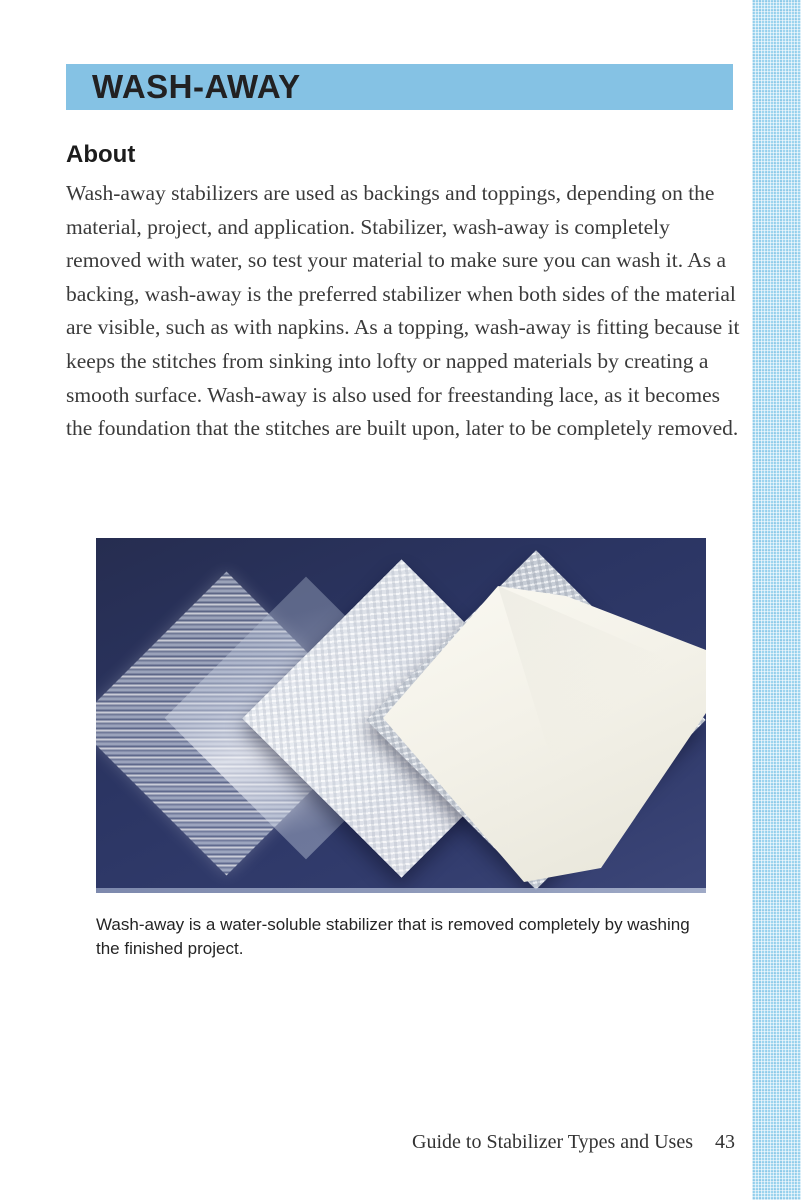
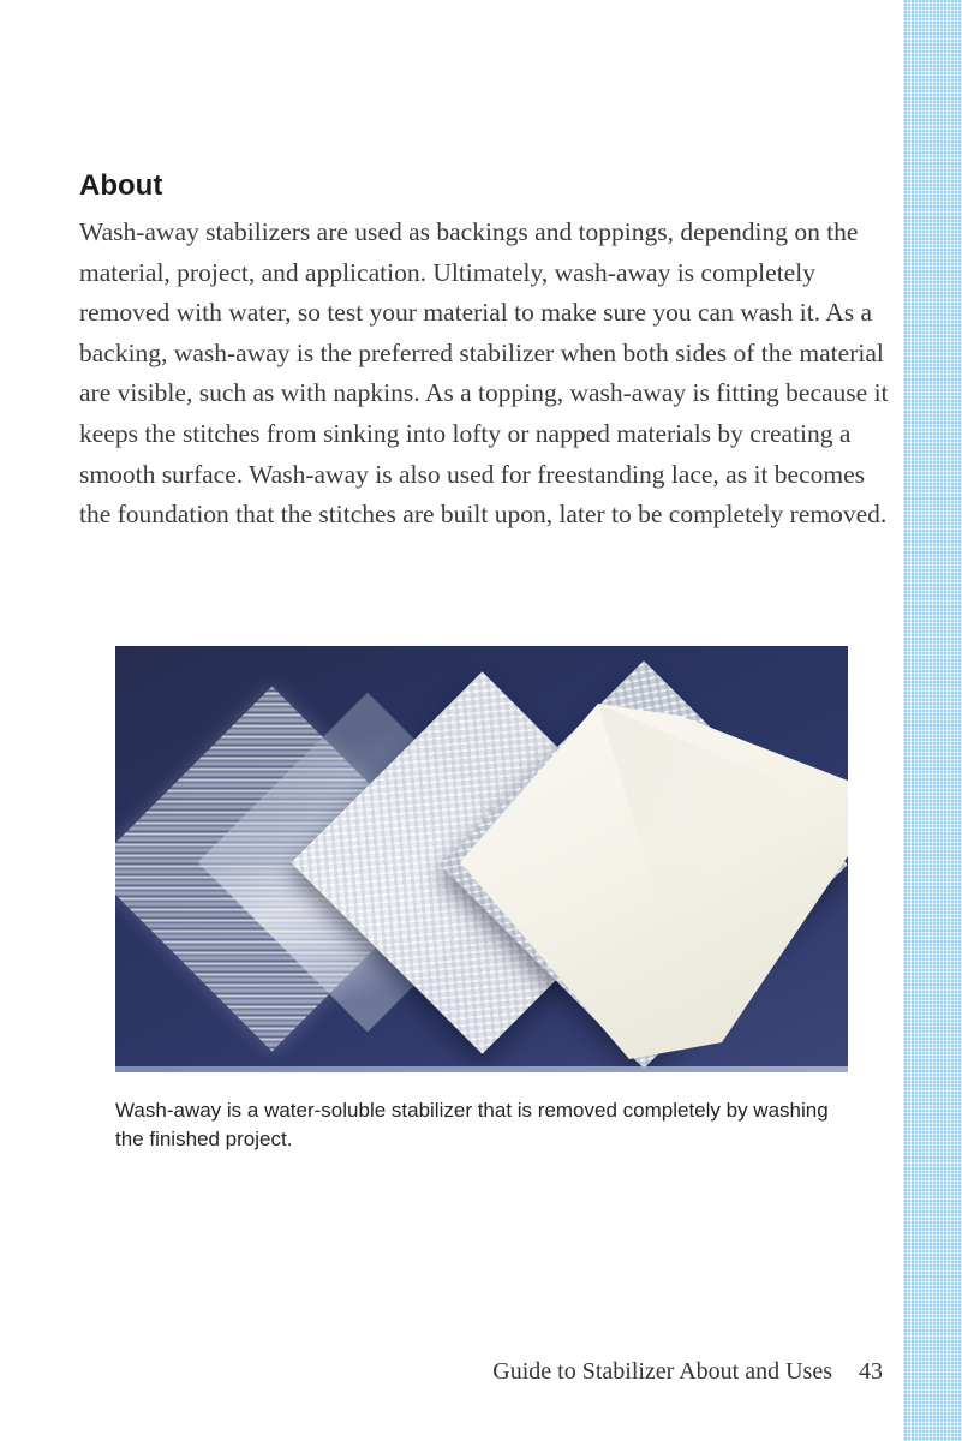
- WASH-AWAY
  About
- Wash-away stabilizers are used as backings and toppings, depending on the material, project, and application. Stabilizer, wash-away is completely removed with water, so test your material to make sure you can wash it. As a backing, wash-away is the preferred stabilizer when both sides of the material are visible, such as with napkins. As a topping, wash-away is fitting because it keeps the stitches from sinking into lofty or napped materials by creating a smooth surface. Wash-away is also used for freestanding lace, as it becomes the foundation that the stitches are built upon, later to be completely removed.
+ Wash-away stabilizers are used as backings and toppings, depending on the material, project, and application. Ultimately, wash-away is completely removed with water, so test your material to make sure you can wash it. As a backing, wash-away is the preferred stabilizer when both sides of the material are visible, such as with napkins. As a topping, wash-away is fitting because it keeps the stitches from sinking into lofty or napped materials by creating a smooth surface. Wash-away is also used for freestanding lace, as it becomes the foundation that the stitches are built upon, later to be completely removed.
  Wash-away is a water-soluble stabilizer that is removed completely by washing the finished project.
- Guide to Stabilizer Types and Uses 43
+ Guide to Stabilizer About and Uses 43
